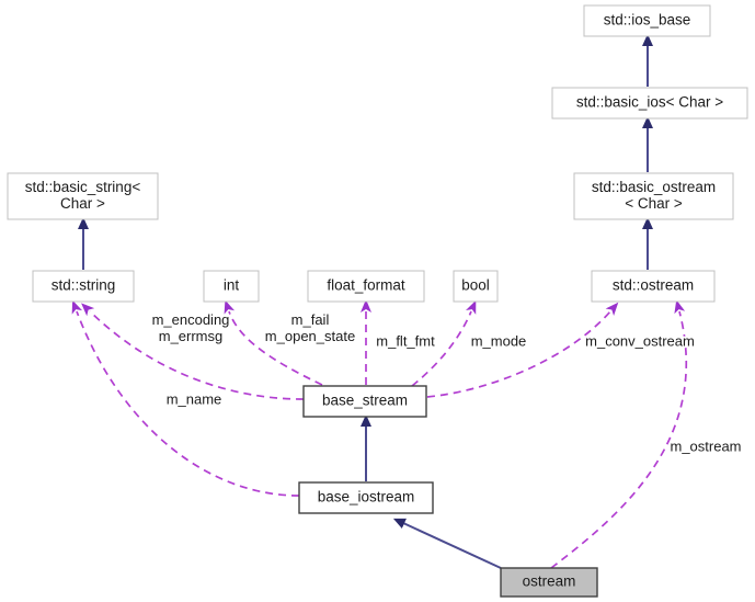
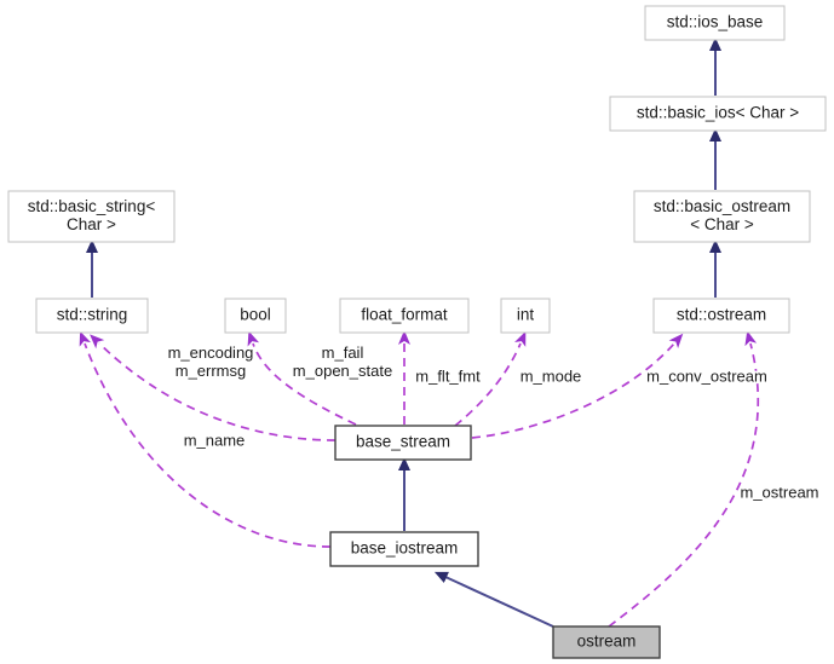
  std::ios_base
  std::basic_ios< Char >
  std::basic_ostream
  < Char >
  std::ostream
  std::basic_string<
  Char >
  std::string
- int
+ bool
  float_format
- bool
+ int
  base_stream
  base_iostream
  ostream
  m_encoding
  m_errmsg
  m_name
  m_fail
  m_open_state
  m_flt_fmt
  m_mode
  m_conv_ostream
  m_ostream
